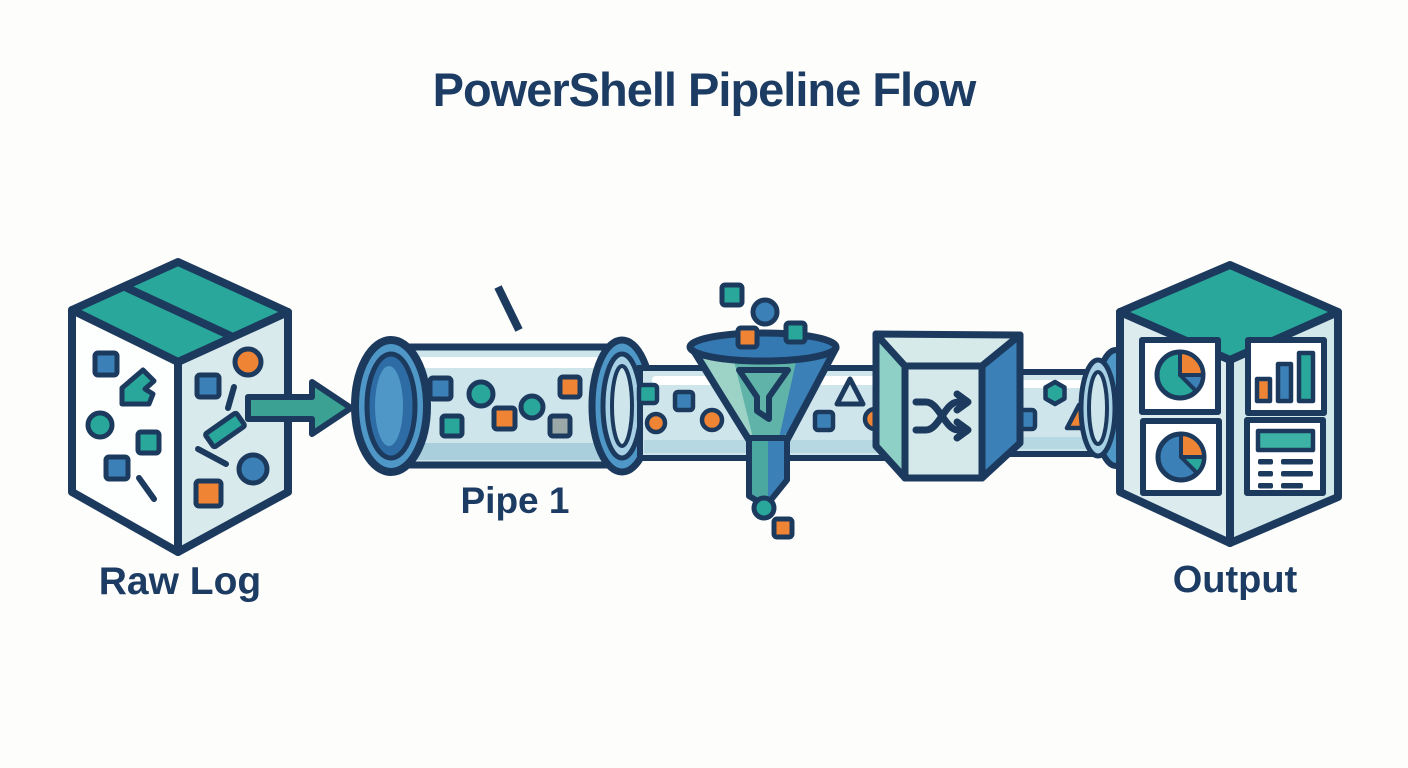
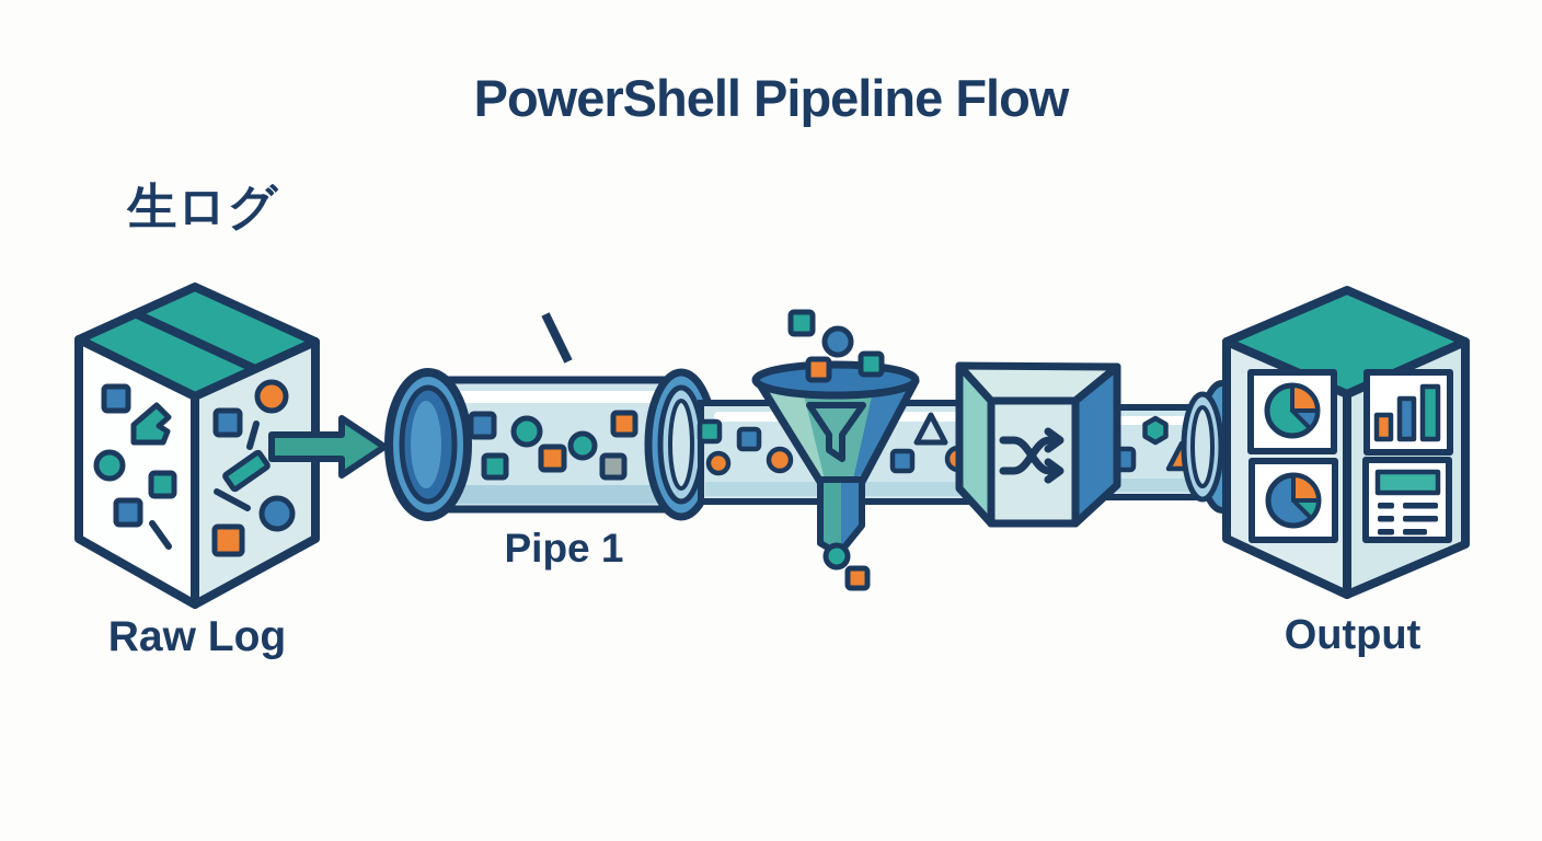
  PowerShell Pipeline Flow
+ 生ログ
  Raw Log
  Pipe 1
  Output
